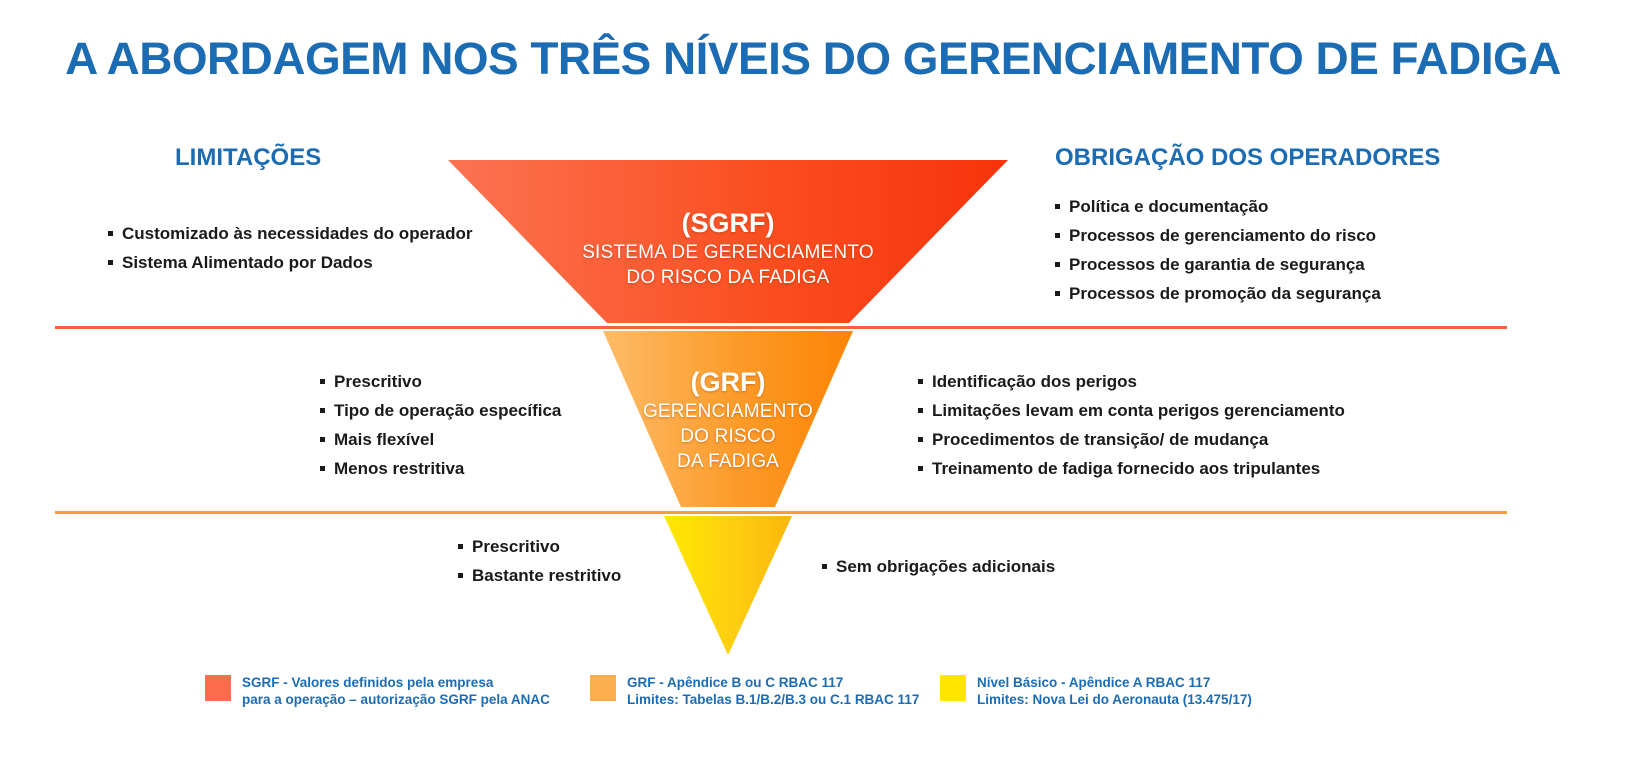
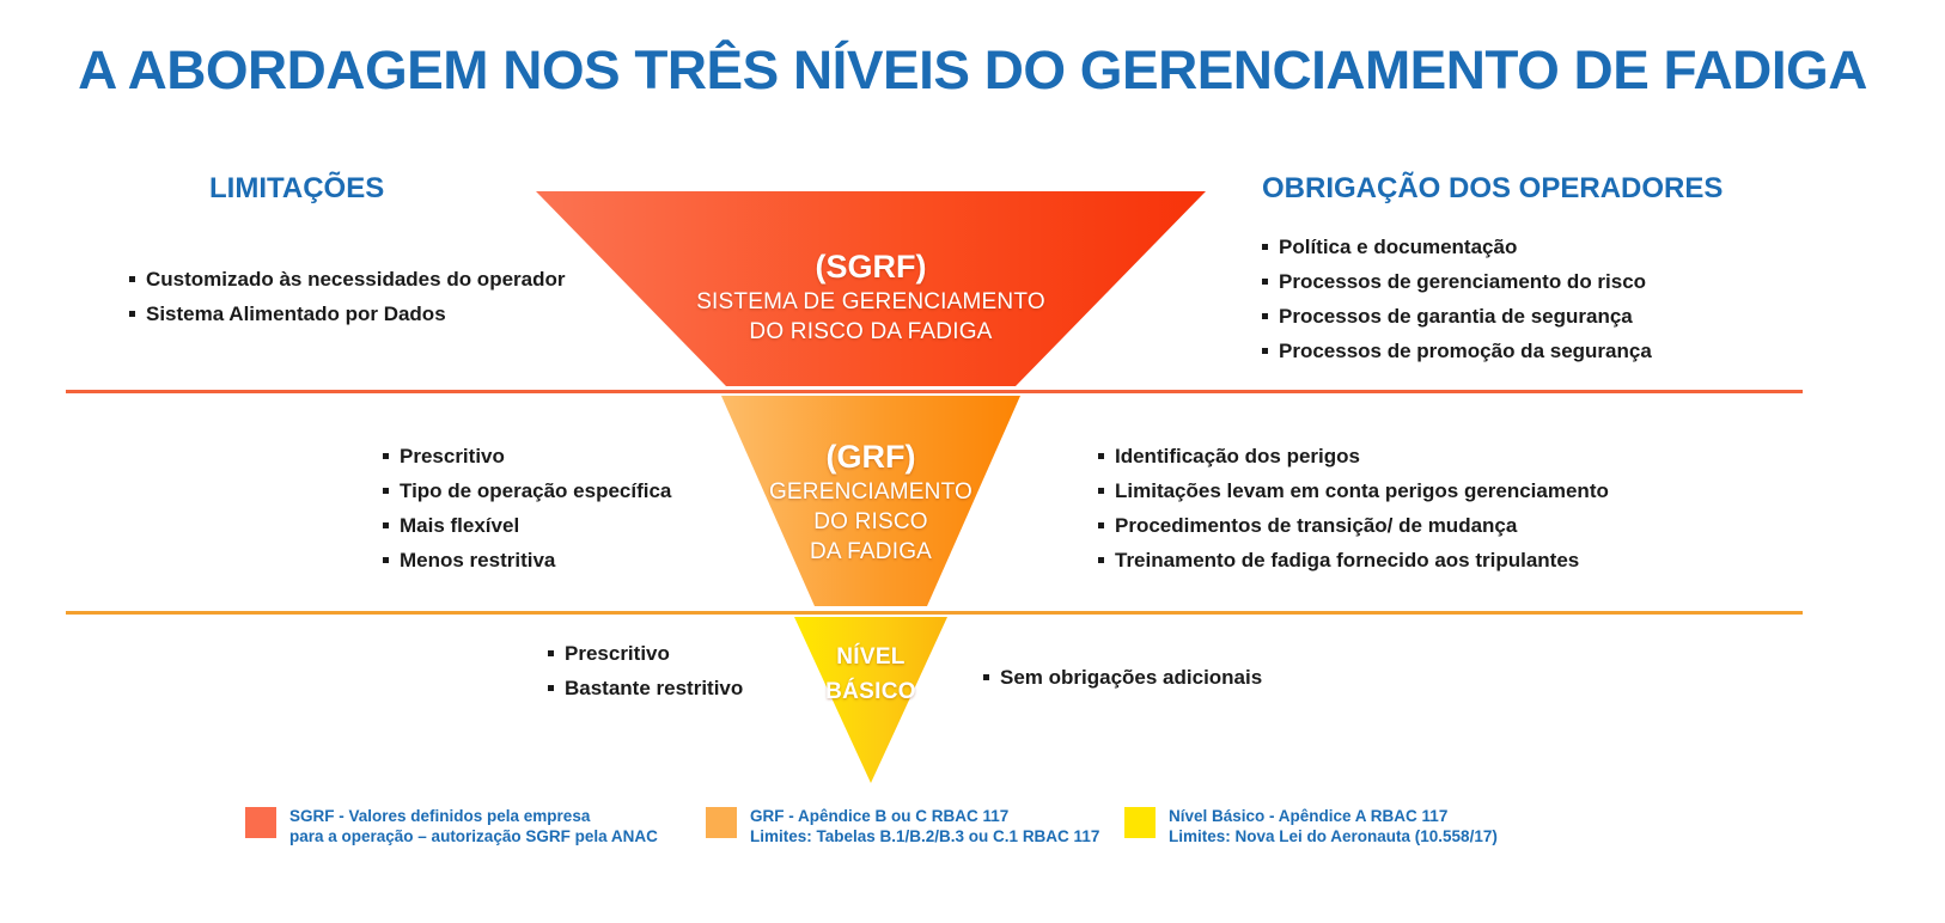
  A ABORDAGEM NOS TRÊS NÍVEIS DO GERENCIAMENTO DE FADIGA
  LIMITAÇÕES
  OBRIGAÇÃO DOS OPERADORES
  Customizado às necessidades do operador
  Sistema Alimentado por Dados
  Política e documentação
  Processos de gerenciamento do risco
  Processos de garantia de segurança
  Processos de promoção da segurança
  Prescritivo
  Tipo de operação específica
  Mais flexível
  Menos restritiva
  Identificação dos perigos
  Limitações levam em conta perigos gerenciamento
  Procedimentos de transição/ de mudança
  Treinamento de fadiga fornecido aos tripulantes
  Prescritivo
  Bastante restritivo
  Sem obrigações adicionais
  (SGRF)
  SISTEMA DE GERENCIAMENTO
  DO RISCO DA FADIGA
  (GRF)
  GERENCIAMENTO
  DO RISCO
  DA FADIGA
+ NÍVEL
+ BÁSICO
  SGRF - Valores definidos pela empresa
  para a operação – autorização SGRF pela ANAC
  GRF - Apêndice B ou C RBAC 117
  Limites: Tabelas B.1/B.2/B.3 ou C.1 RBAC 117
  Nível Básico - Apêndice A RBAC 117
- Limites: Nova Lei do Aeronauta (13.475/17)
+ Limites: Nova Lei do Aeronauta (10.558/17)
